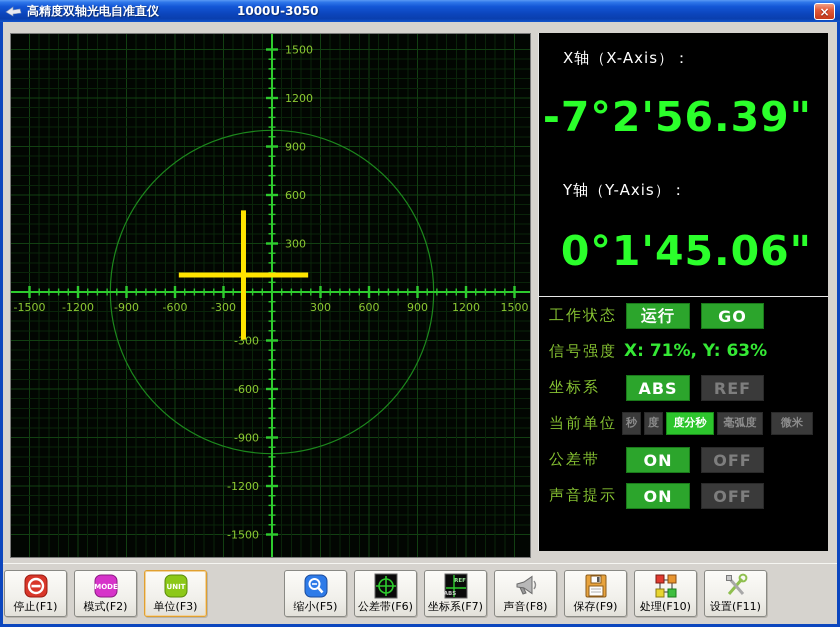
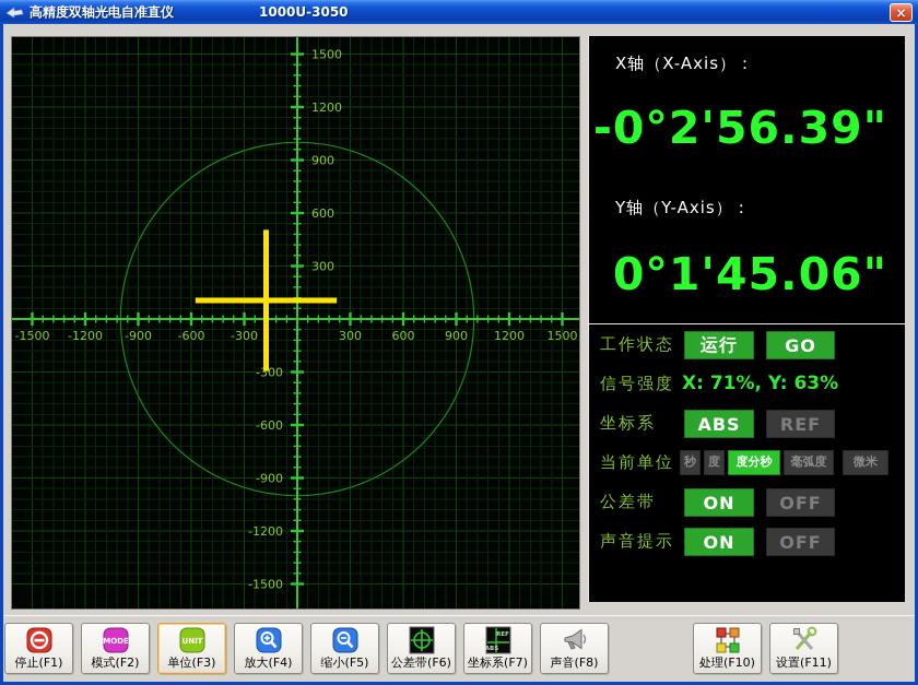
  高精度双轴光电自准直仪
  1000U-3050
  ×
  -1500
  -1200
  -900
  -600
  -300
  300
  600
  900
  1200
  1500
  -1500
  -1200
  -900
  -600
  -300
  300
  600
  900
  1200
  1500
  X轴（X-Axis）：
- -7°2'56.39"
+ -0°2'56.39"
  Y轴（Y-Axis）：
  0°1'45.06"
  工作状态
  运行
  GO
  信号强度
  X: 71%, Y: 63%
  坐标系
  ABS
  REF
  当前单位
  秒
  度
  度分秒
  毫弧度
  微米
  公差带
  ON
  OFF
  声音提示
  ON
  OFF
  停止(F1)
  MODE
  模式(F2)
  UNIT
  单位(F3)
+ 放大(F4)
  缩小(F5)
  公差带(F6)
  坐标系(F7)
  声音(F8)
- 保存(F9)
  处理(F10)
  设置(F11)
